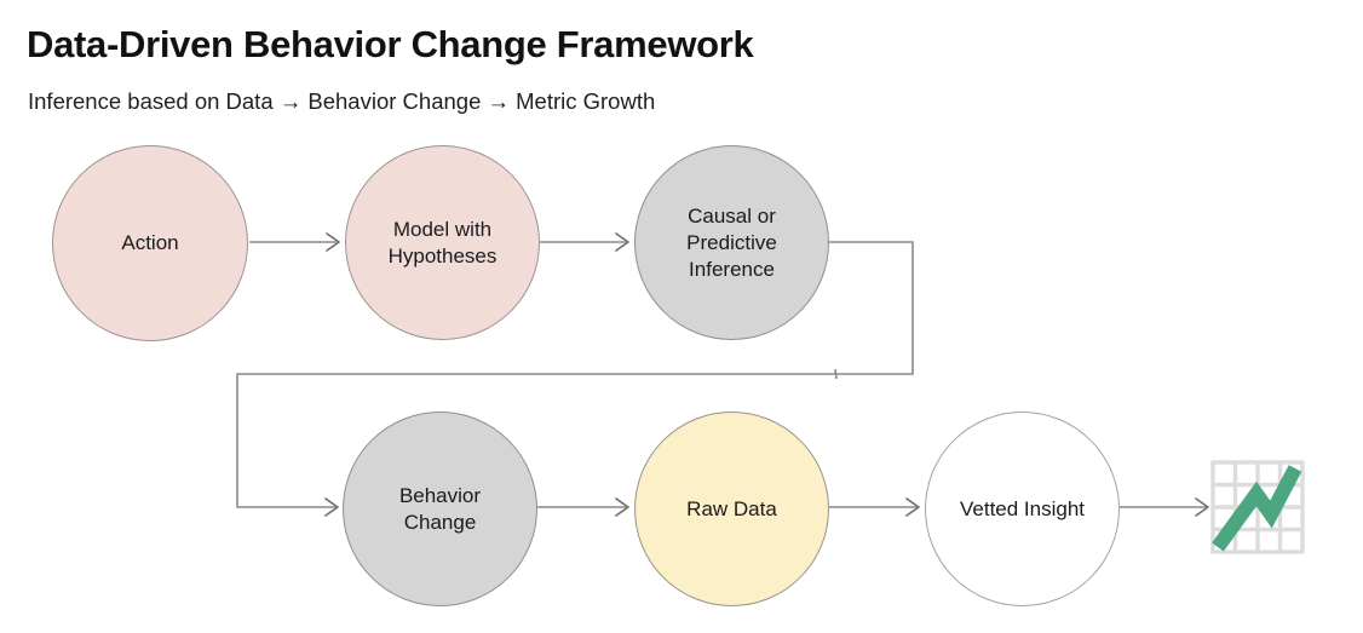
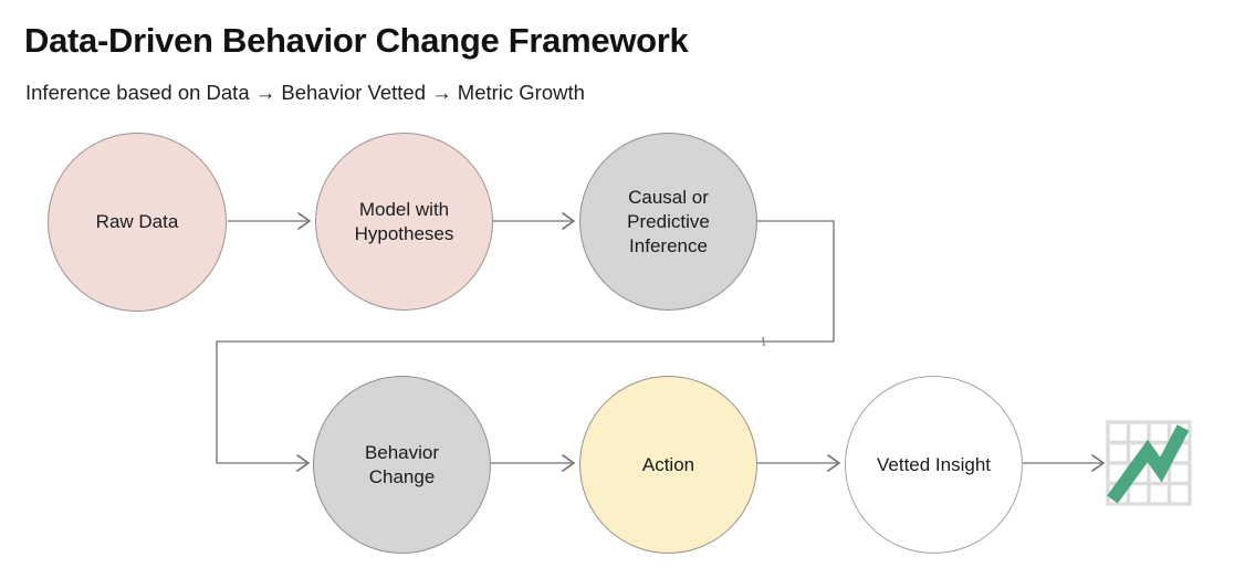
  Data-Driven Behavior Change Framework
- Inference based on Data → Behavior Change → Metric Growth
+ Inference based on Data → Behavior Vetted → Metric Growth
- Action
+ Raw Data
  Model with Hypotheses
  Causal or Predictive Inference
  Behavior Change
- Raw Data
+ Action
  Vetted Insight
